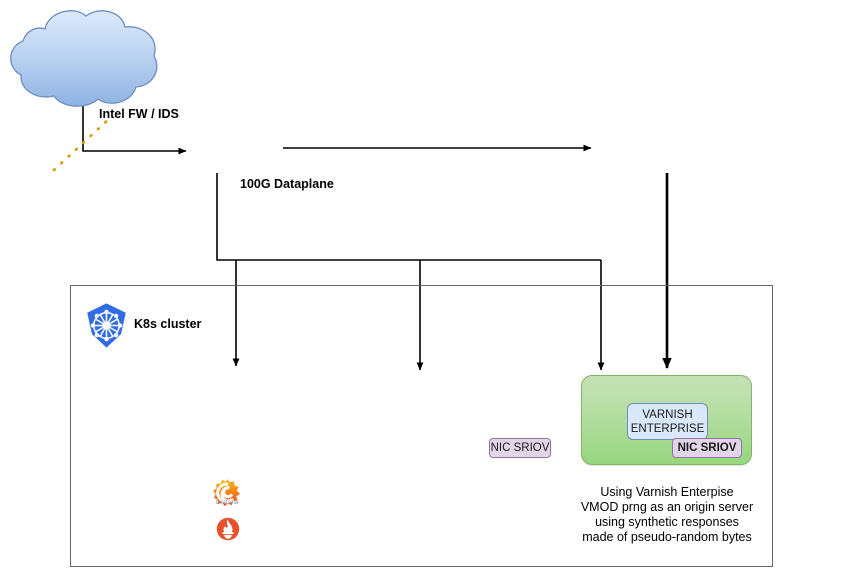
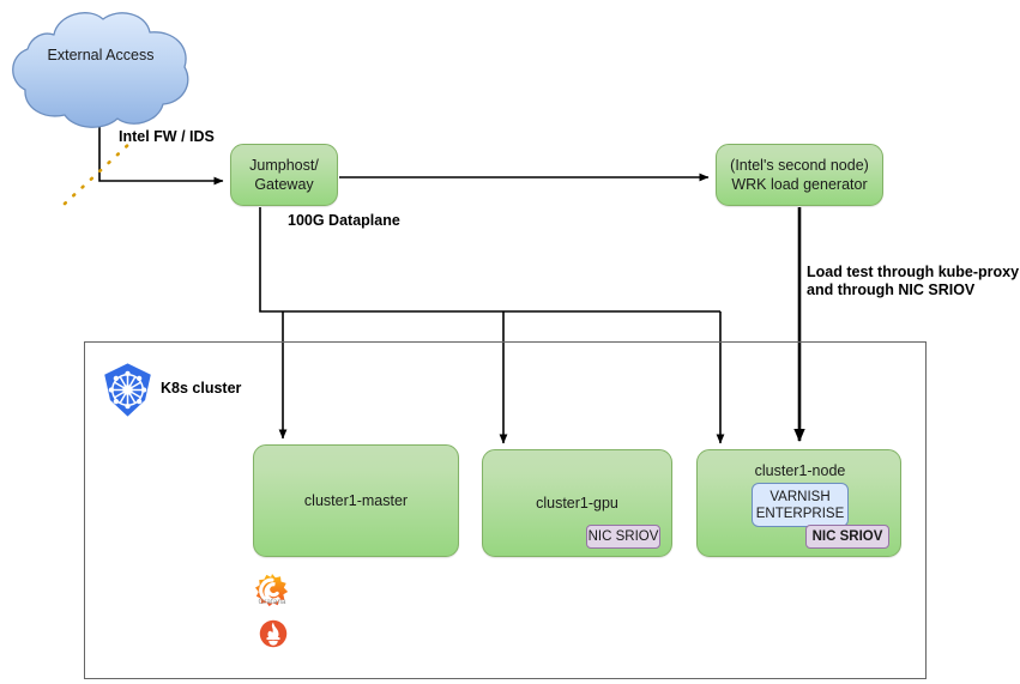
+ External Access
  Intel FW / IDS
  100G Dataplane
+ Load test through kube-proxy
+ and through NIC SRIOV
+ Jumphost/ Gateway
+ (Intel's second node) WRK load generator
  K8s cluster
+ cluster1-master
+ cluster1-gpu
  NIC SRIOV
+ cluster1-node
  VARNISH ENTERPRISE
  NIC SRIOV
- Using Varnish Enterpise
- VMOD prng as an origin server
- using synthetic responses
- made of pseudo-random bytes
